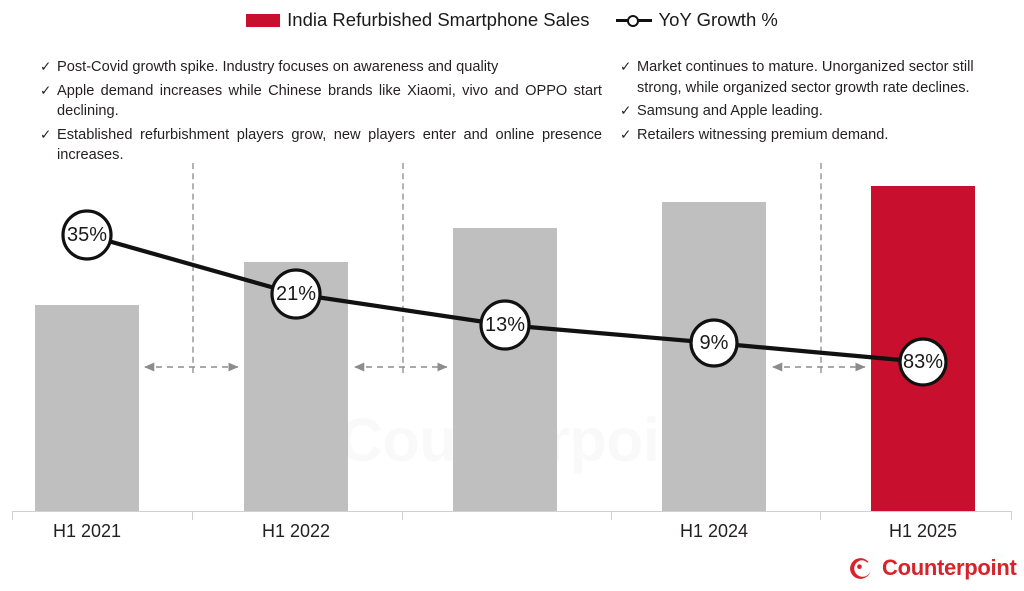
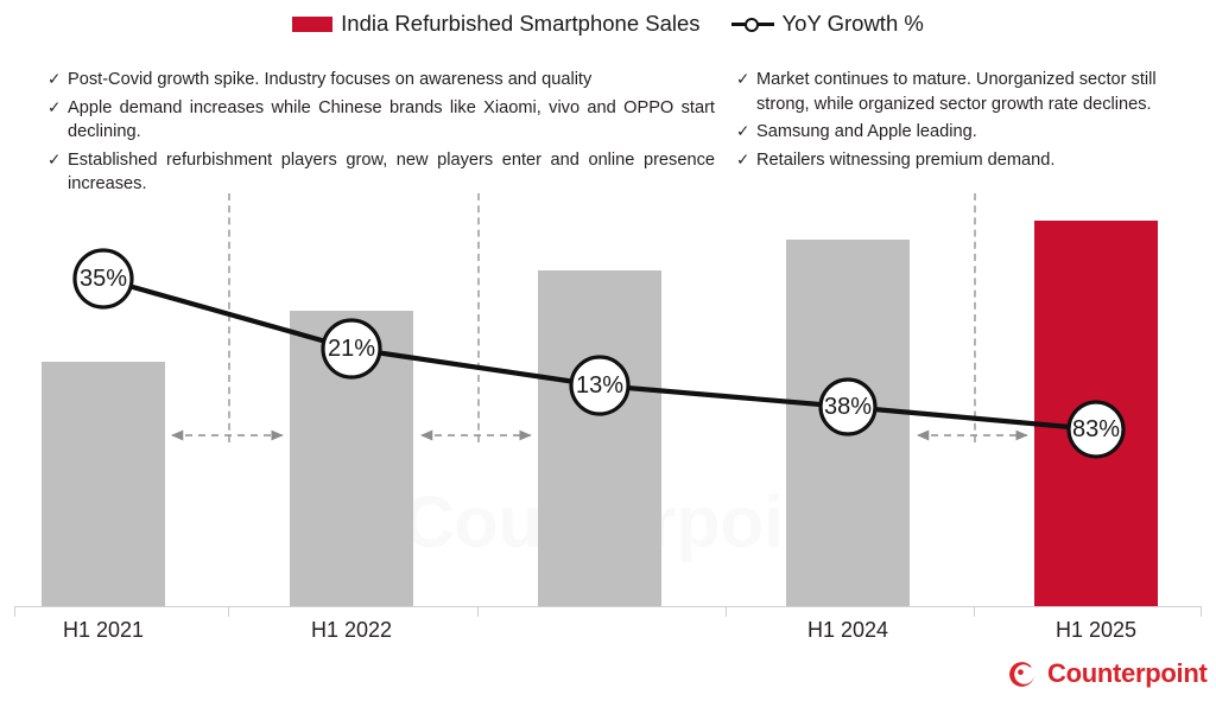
  India Refurbished Smartphone Sales
  YoY Growth %
  ✓
  Post-Covid growth spike. Industry focuses on awareness and quality
  ✓
  Apple demand increases while Chinese brands like Xiaomi, vivo and OPPO start declining.
  ✓
  Established refurbishment players grow, new players enter and online presence increases.
  ✓
  Market continues to mature. Unorganized sector still strong, while organized sector growth rate declines.
  ✓
  Samsung and Apple leading.
  ✓
  Retailers witnessing premium demand.
  35%
  21%
  13%
- 9%
+ 38%
  83%
  H1 2021
  H1 2022
  H1 2024
  H1 2025
  Counterpoint
